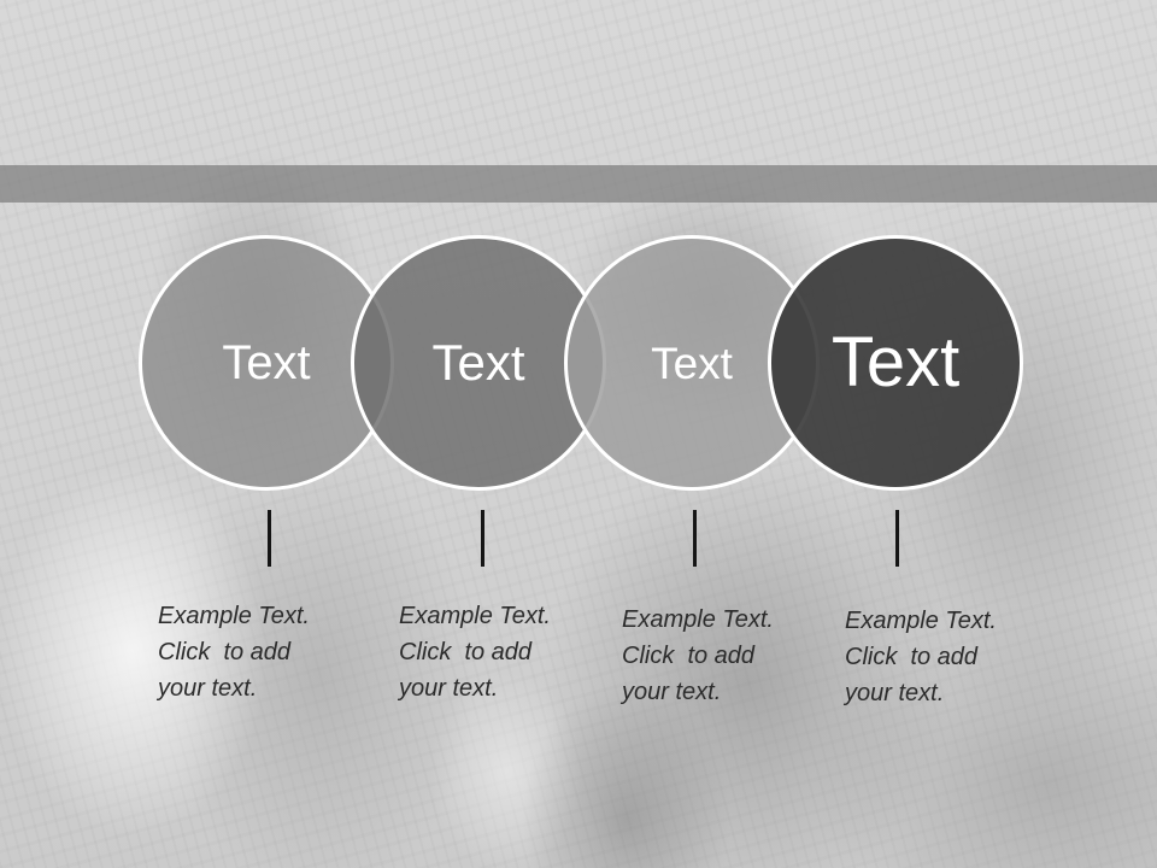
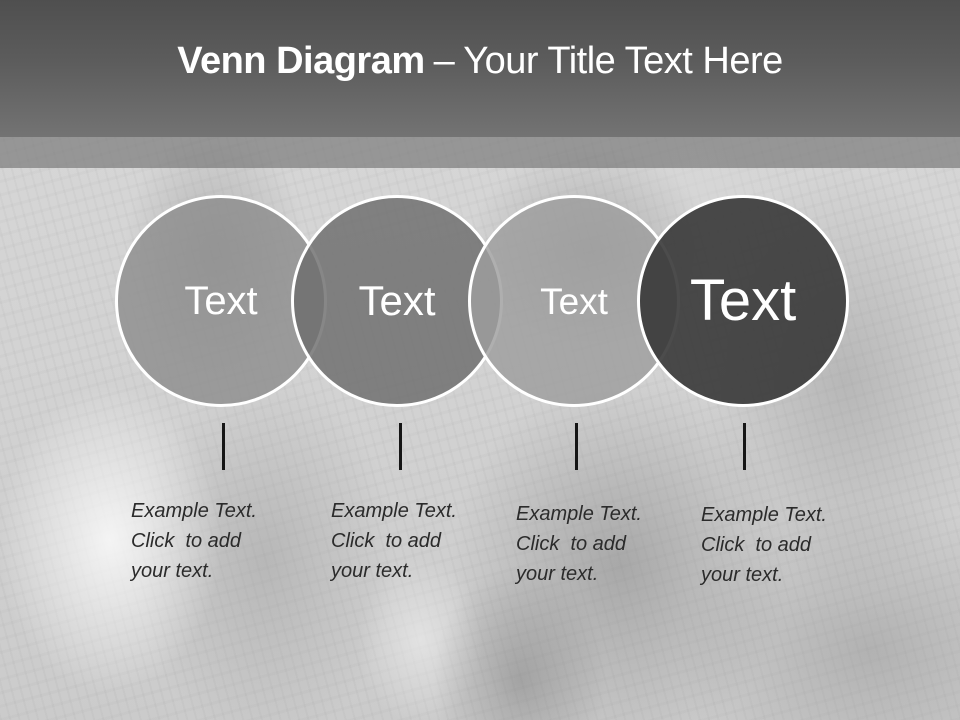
+ Venn Diagram – Your Title Text Here
  Text
  Text
  Text
  Text
  Example Text.
  Click to add
  your text.
  Example Text.
  Click to add
  your text.
  Example Text.
  Click to add
  your text.
  Example Text.
  Click to add
  your text.
